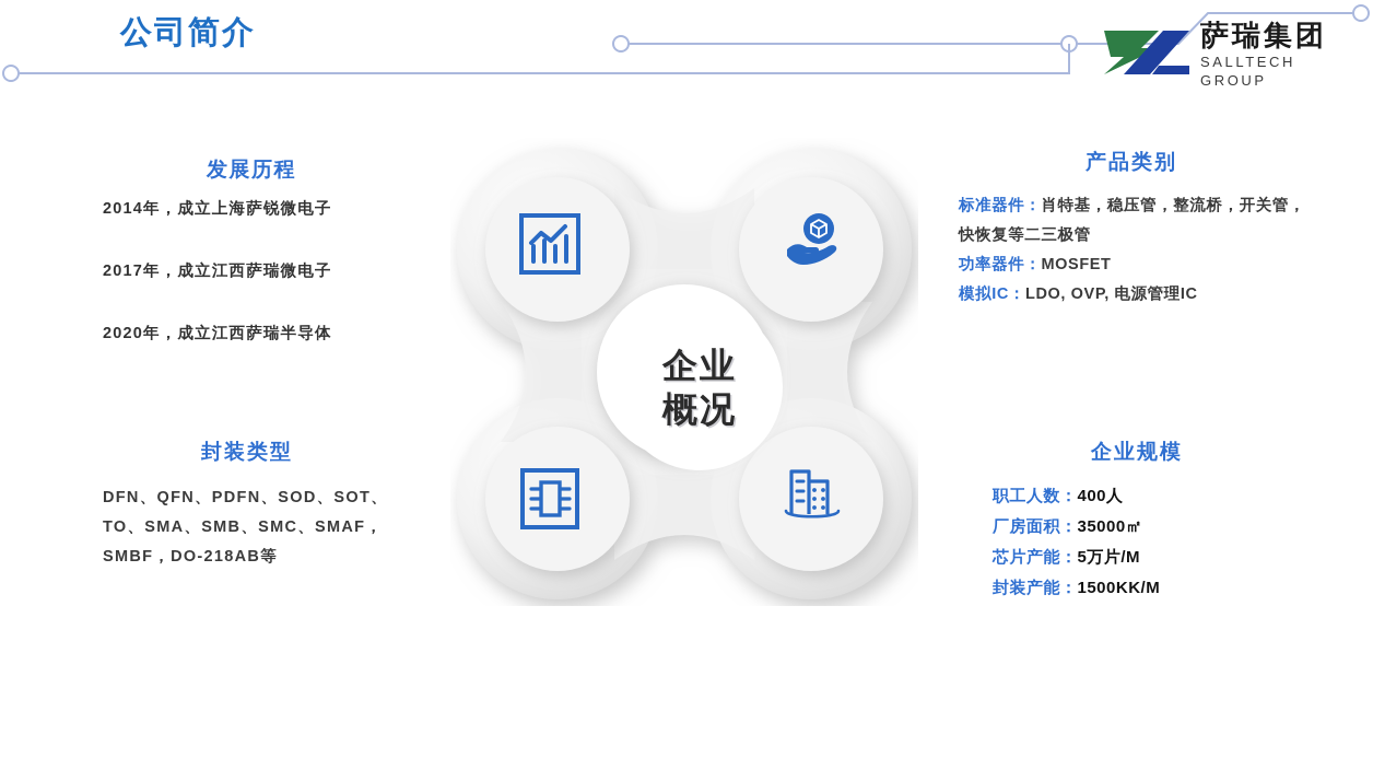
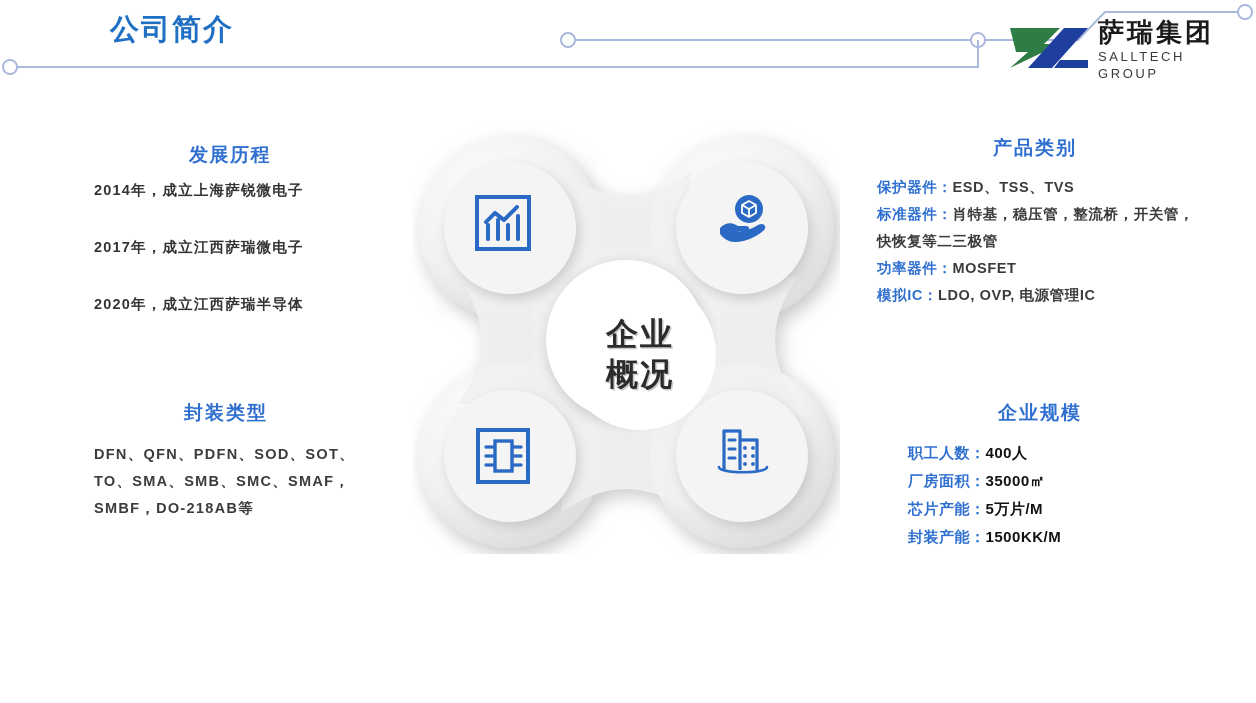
  公司简介
  萨瑞集团
  SALLTECH GROUP
  发展历程
  2014年，成立上海萨锐微电子
  2017年，成立江西萨瑞微电子
  2020年，成立江西萨瑞半导体
  封装类型
  DFN、QFN、PDFN、SOD、SOT、TO、SMA、SMB、SMC、SMAF，SMBF，DO-218AB等
  产品类别
+ 保护器件：ESD、TSS、TVS
  标准器件：肖特基，稳压管，整流桥，开关管，快恢复等二三极管
  功率器件：MOSFET
  模拟IC：LDO, OVP, 电源管理IC
  企业规模
  职工人数：400人
  厂房面积：35000㎡
  芯片产能：5万片/M
  封装产能：1500KK/M
  企业
  概况
